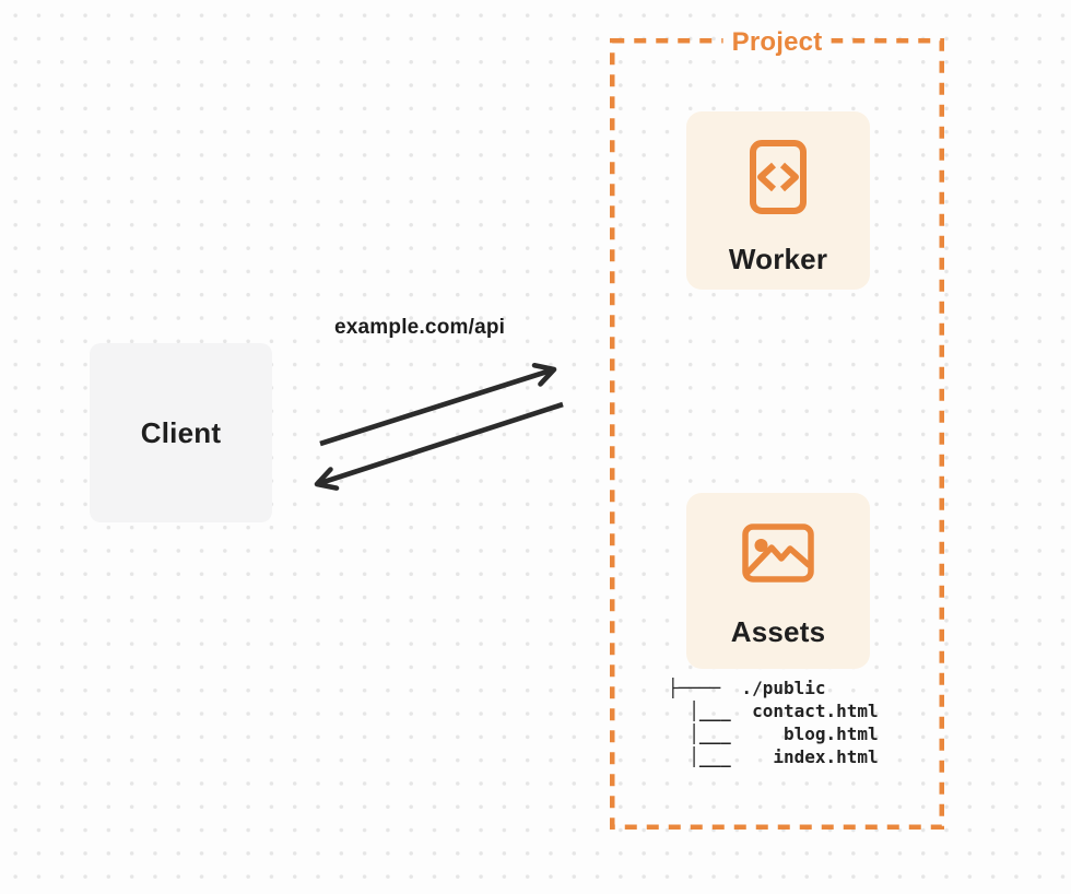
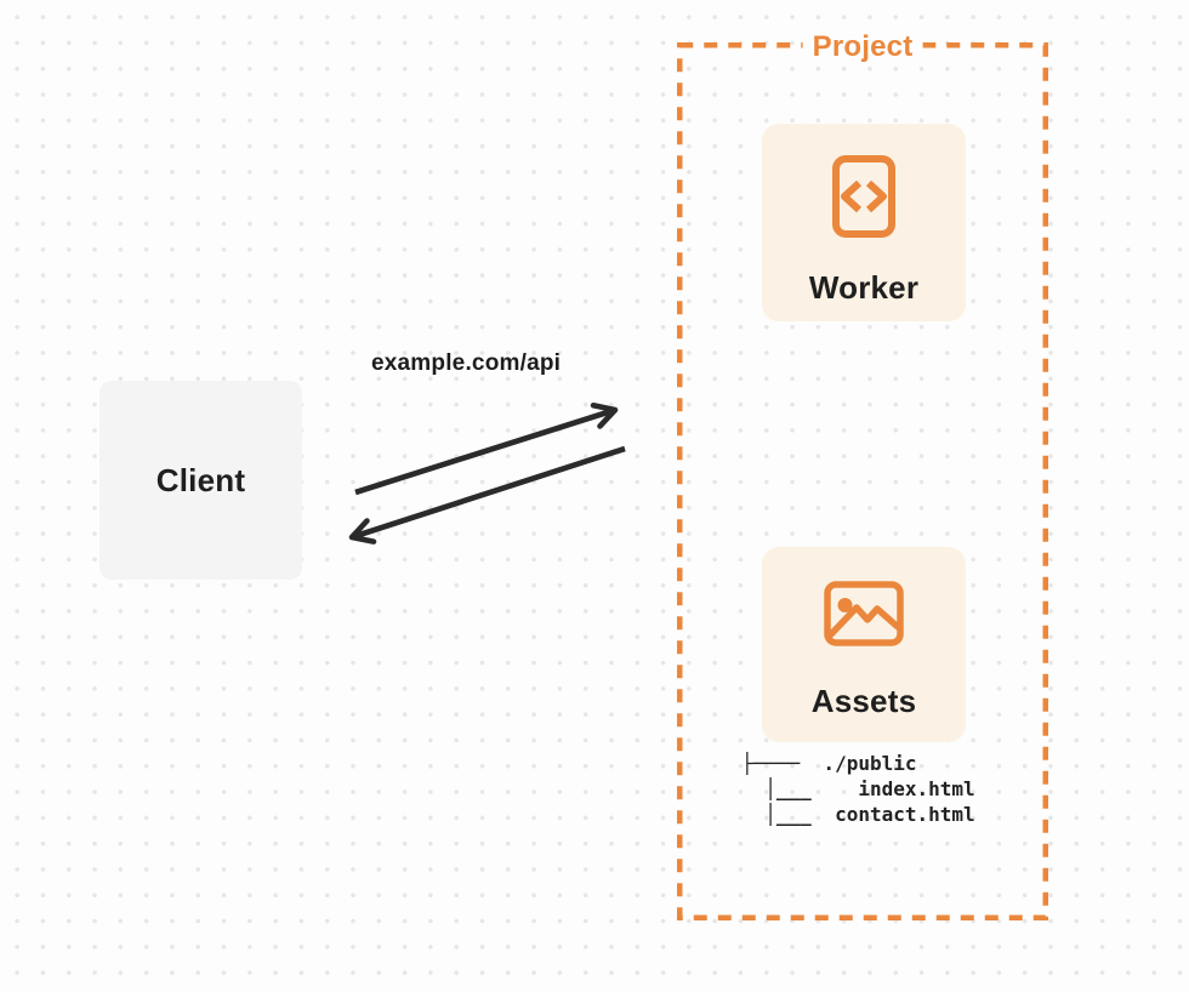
  Client
  example.com/api
  Project
  Worker
  Assets
  ├──── ./public
- │___ contact.html
+ │___ index.html
- │___ blog.html
- │___ index.html
+ │___ contact.html
